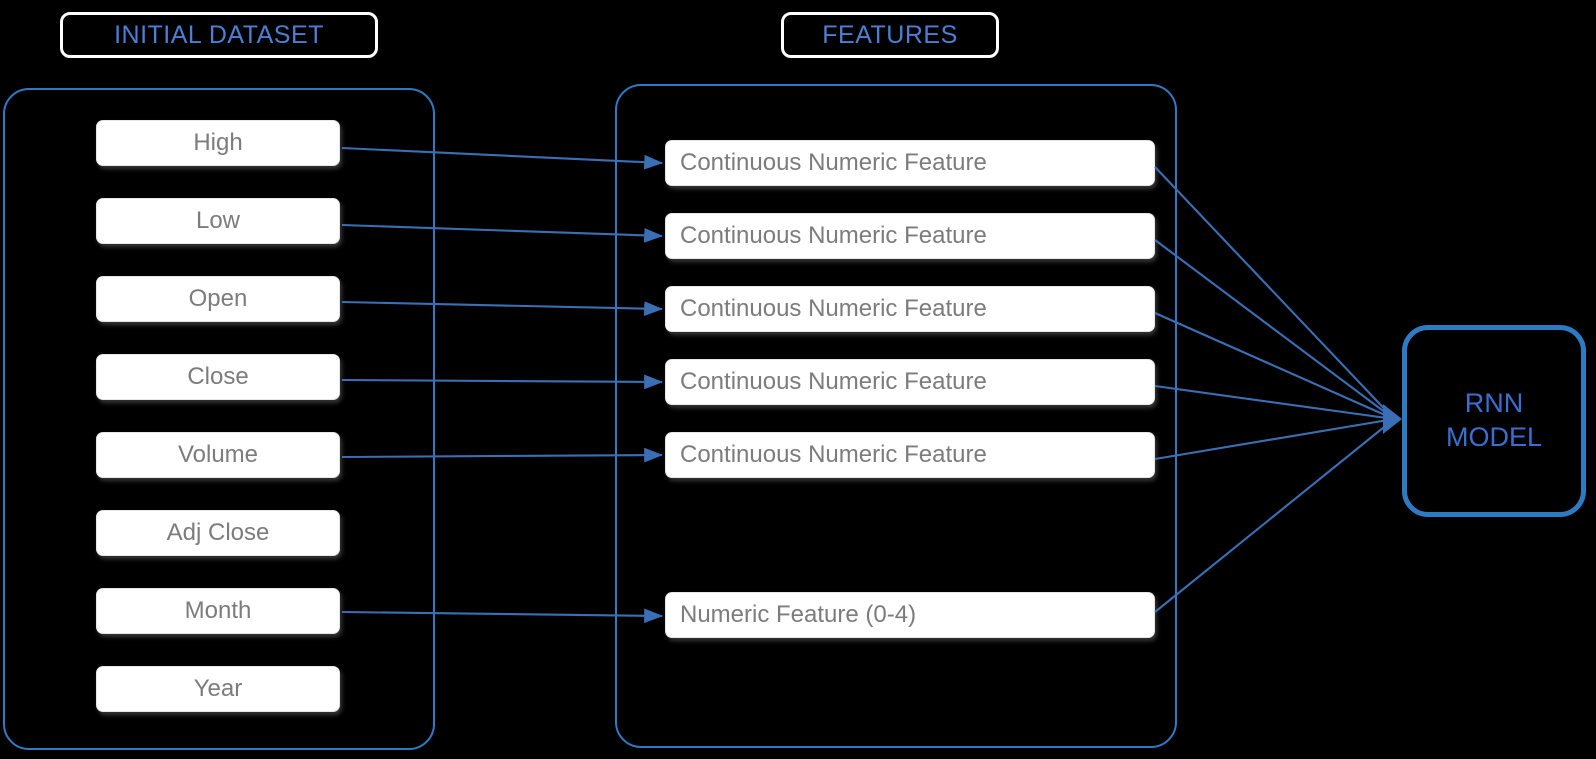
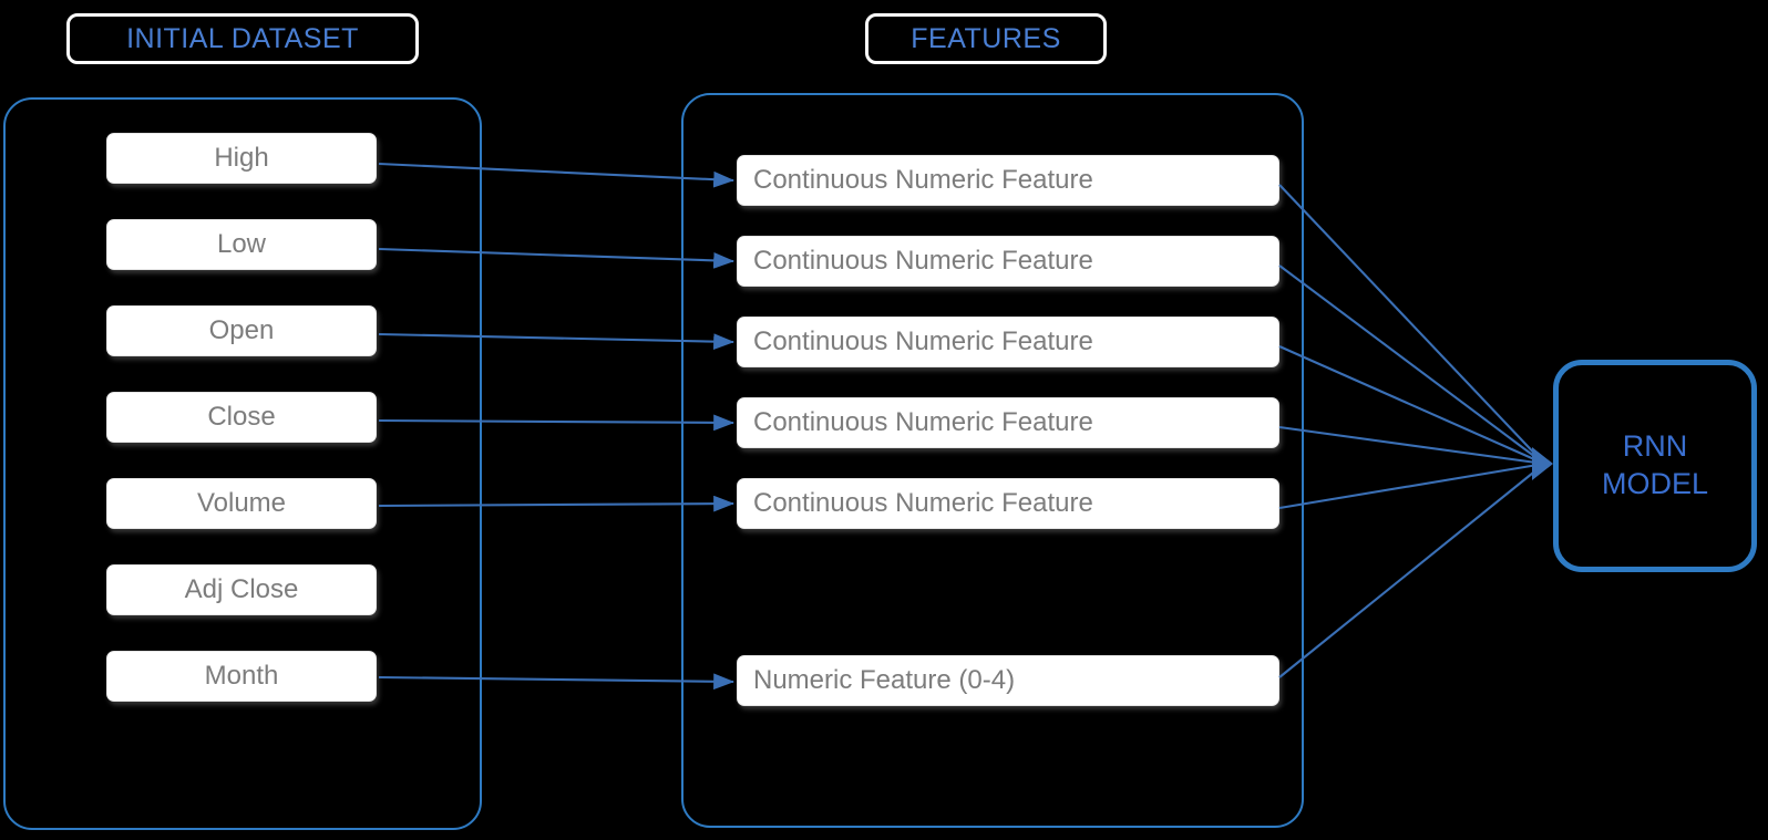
  INITIAL DATASET
  FEATURES
  High
  Low
  Open
  Close
  Volume
  Adj Close
  Month
- Year
  Continuous Numeric Feature
  Continuous Numeric Feature
  Continuous Numeric Feature
  Continuous Numeric Feature
  Continuous Numeric Feature
  Numeric Feature (0-4)
  RNN
  MODEL
